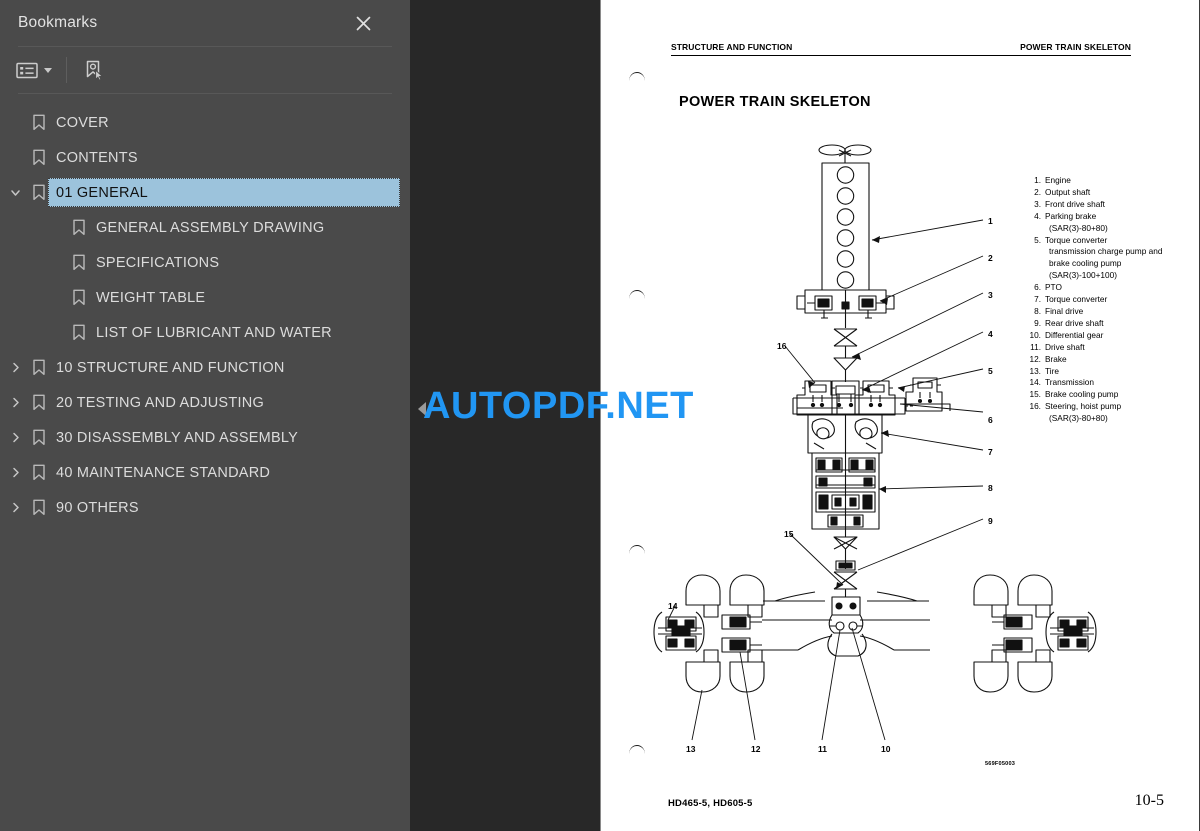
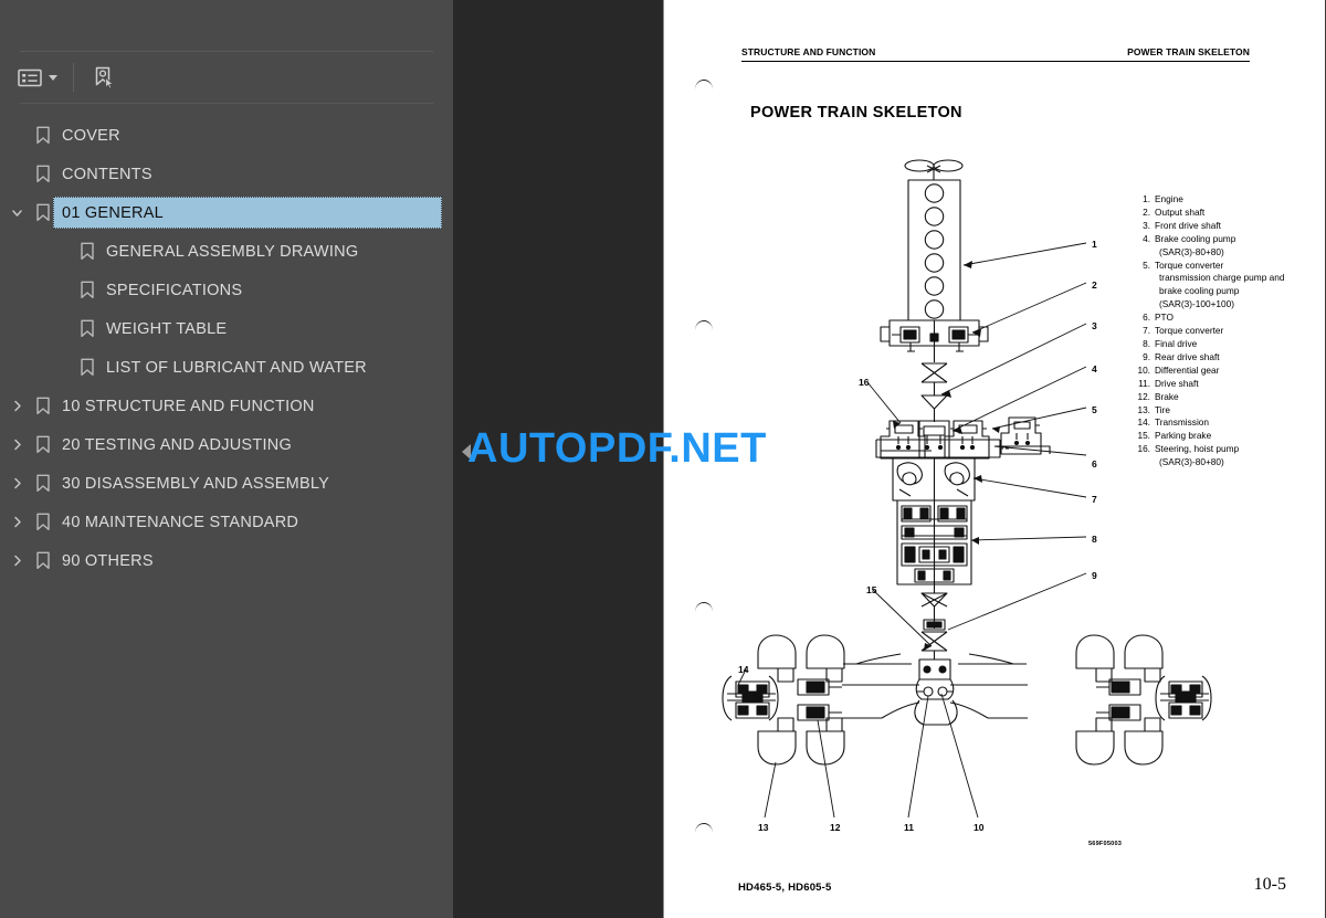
- Bookmarks
  COVER
  CONTENTS
  01 GENERAL
  GENERAL ASSEMBLY DRAWING
  SPECIFICATIONS
  WEIGHT TABLE
  LIST OF LUBRICANT AND WATER
  10 STRUCTURE AND FUNCTION
  20 TESTING AND ADJUSTING
  30 DISASSEMBLY AND ASSEMBLY
  40 MAINTENANCE STANDARD
  90 OTHERS
  STRUCTURE AND FUNCTION
  POWER TRAIN SKELETON
  POWER TRAIN SKELETON
  1.
  Engine
  2.
  Output shaft
  3.
  Front drive shaft
  4.
- Parking brake
+ Brake cooling pump
  (SAR(3)-80+80)
  5.
  Torque converter
  transmission charge pump and brake cooling pump (SAR(3)-100+100)
  6.
  PTO
  7.
  Torque converter
  8.
  Final drive
  9.
  Rear drive shaft
  10.
  Differential gear
  11.
  Drive shaft
  12.
  Brake
  13.
  Tire
  14.
  Transmission
  15.
- Brake cooling pump
+ Parking brake
  16.
  Steering, hoist pump
  (SAR(3)-80+80)
  HD465-5, HD605-5
  10-5
  AUTOPDF.NET
  1
  2
  3
  4
  5
  6
  7
  8
  9
  16
  15
  14
  13
  12
  11
  10
